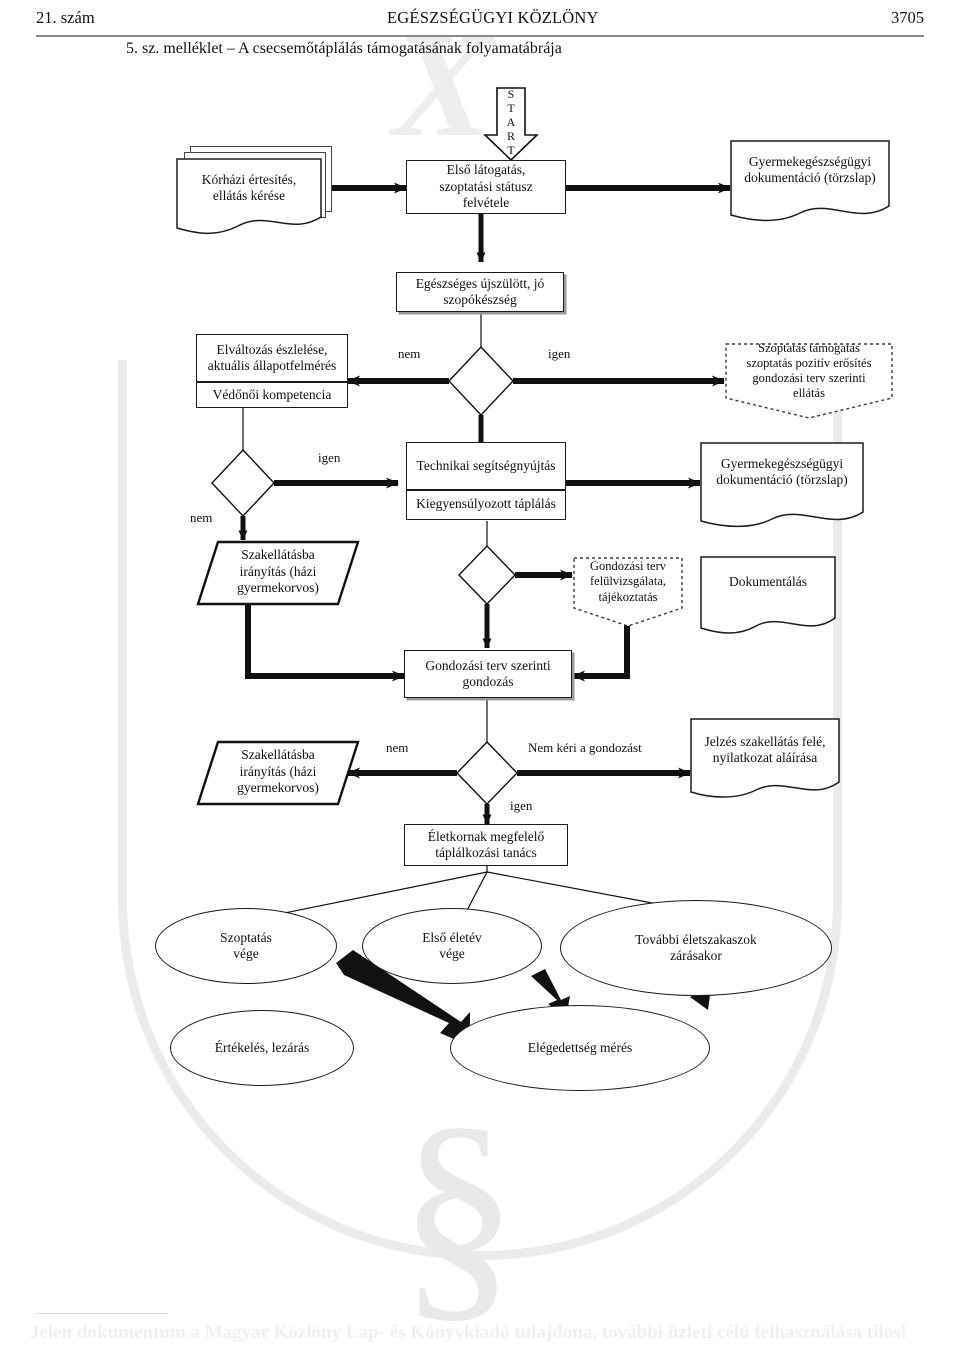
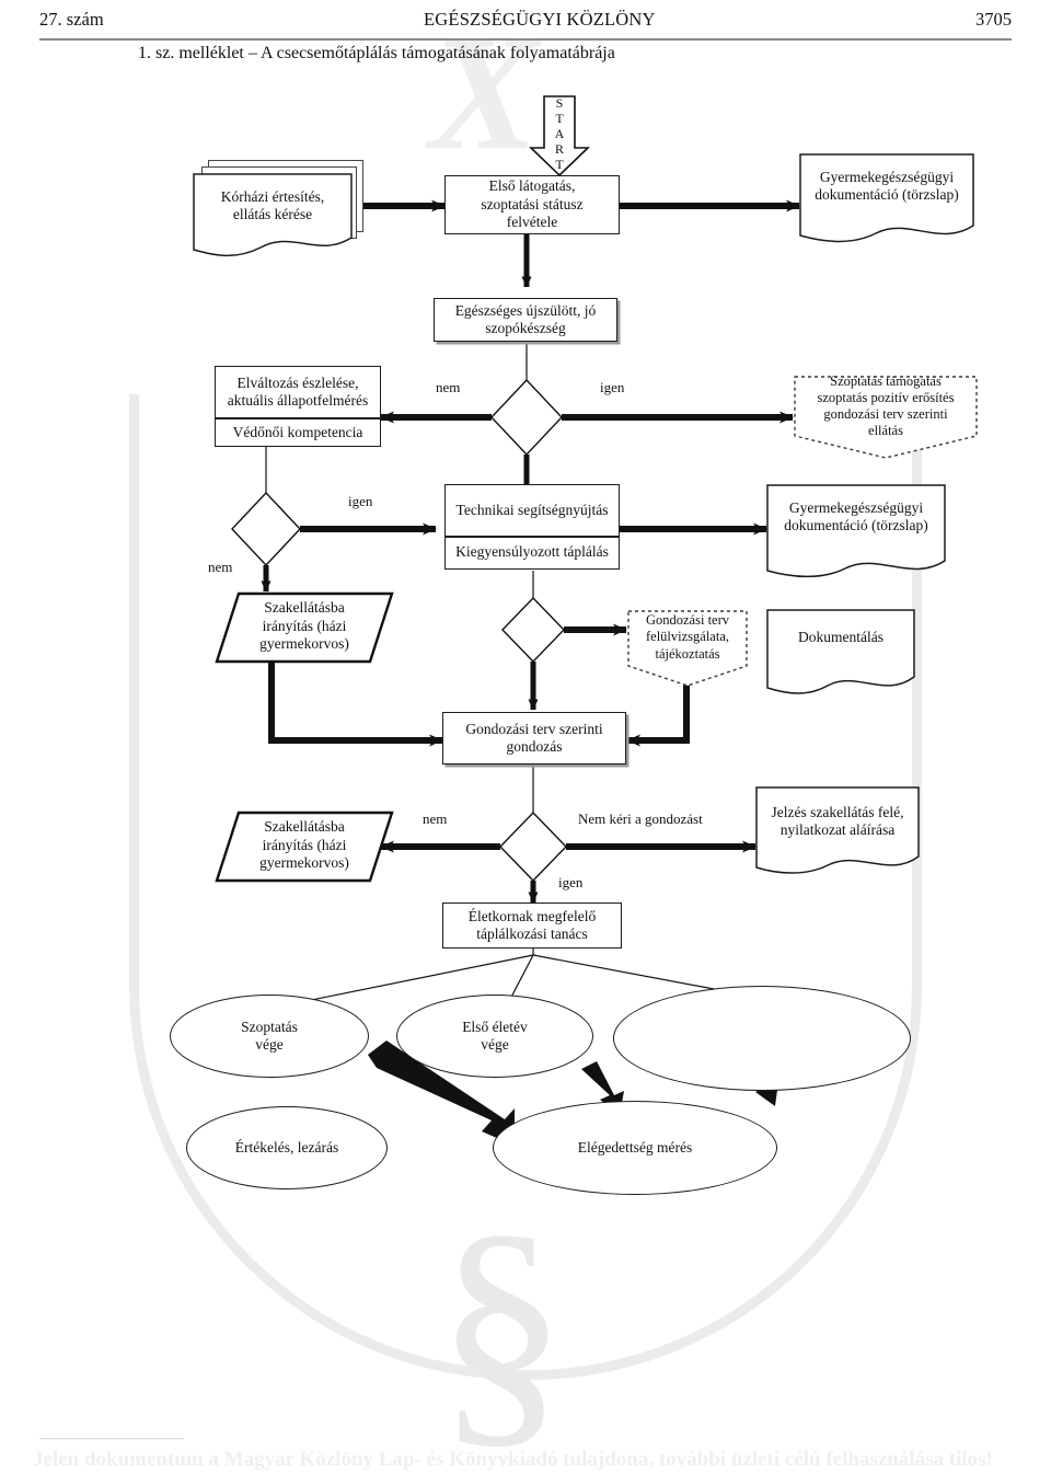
  X
  §
- 21. szám
+ 27. szám
  EGÉSZSÉGÜGYI KÖZLÖNY
  3705
- 5. sz. melléklet – A csecsemőtáplálás támogatásának folyamatábrája
+ 1. sz. melléklet – A csecsemőtáplálás támogatásának folyamatábrája
  S
  T
  A
  R
  T
  Kórházi értesítés,
  ellátás kérése
  Első látogatás,
  szoptatási státusz
  felvétele
  Gyermekegészségügyi
  dokumentáció (törzslap)
  Egészséges újszülött, jó
  szopókészség
  Elváltozás észlelése,
  aktuális állapotfelmérés
  Védőnői kompetencia
  Szoptatás támogatás
  szoptatás pozitív erősítés
  gondozási terv szerinti
  ellátás
  Technikai segítségnyújtás
  Kiegyensúlyozott táplálás
  Gyermekegészségügyi
  dokumentáció (törzslap)
  Szakellátásba
  irányítás (házi
  gyermekorvos)
  Gondozási terv
  felülvizsgálata,
  tájékoztatás
  Dokumentálás
  Gondozási terv szerinti
  gondozás
  Szakellátásba
  irányítás (házi
  gyermekorvos)
  Jelzés szakellátás felé,
  nyilatkozat aláírása
  Életkornak megfelelő
  táplálkozási tanács
  Szoptatás
  vége
  Első életév
  vége
- További életszakaszok
- zárásakor
  Értékelés, lezárás
  Elégedettség mérés
  nem
  igen
  igen
  nem
  nem
  Nem kéri a gondozást
  igen
